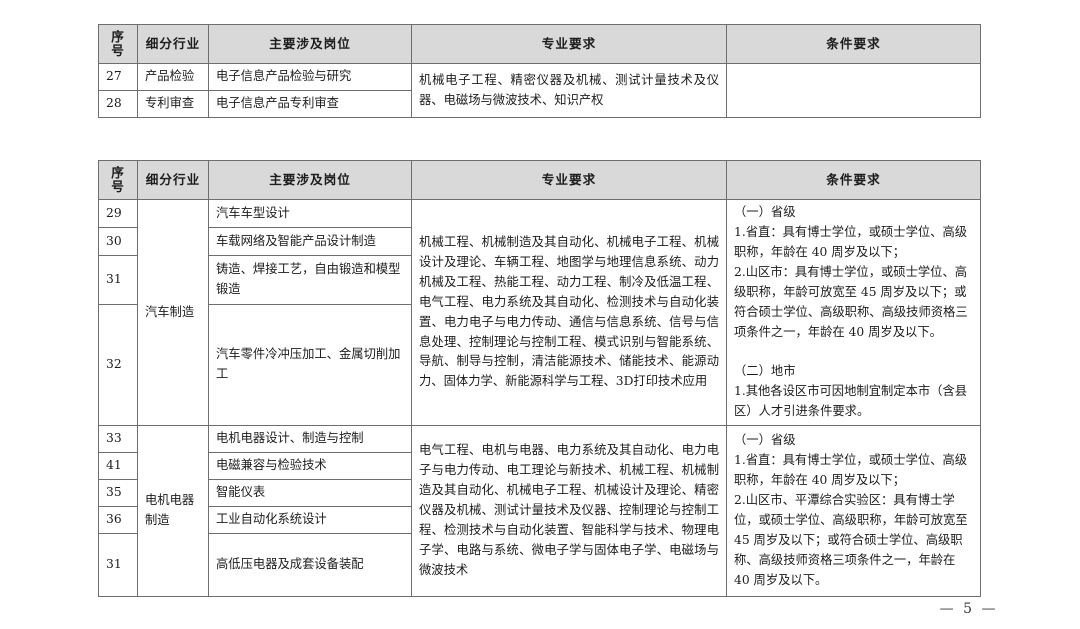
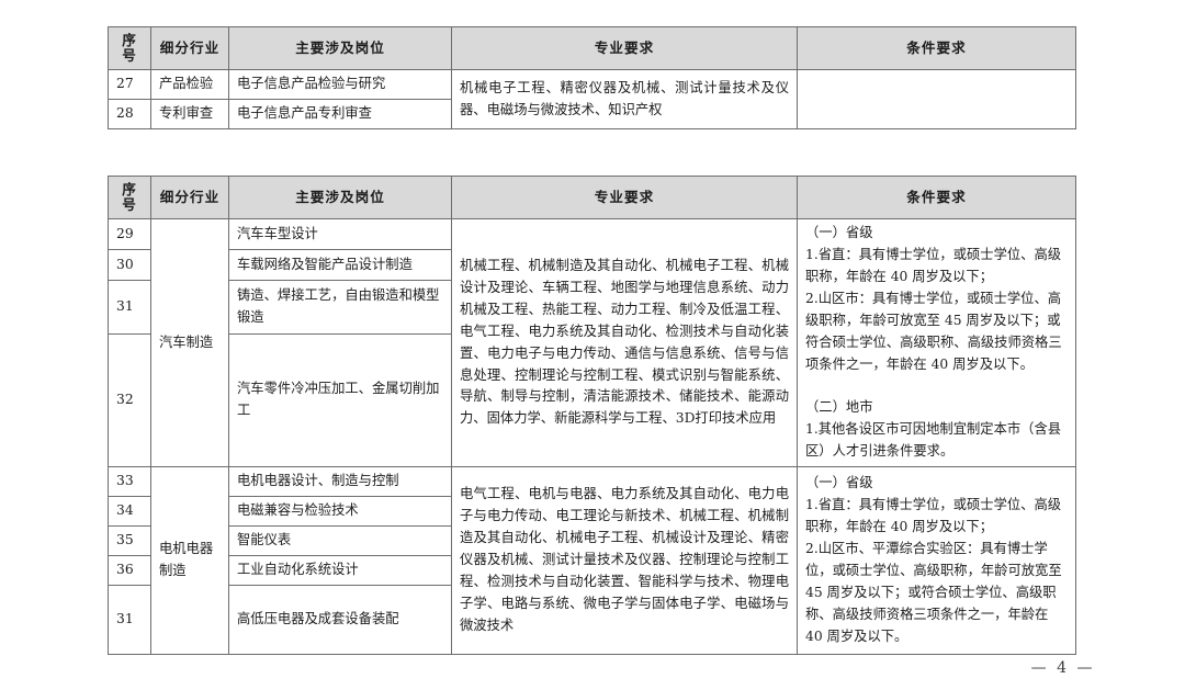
  序 号	细分行业	主要涉及岗位	专业要求	条件要求
  27	产品检验	电子信息产品检验与研究	机械电子工程、精密仪器及机械、测试计量技术及仪器、电磁场与微波技术、知识产权
  28	专利审查	电子信息产品专利审查
  序 号	细分行业	主要涉及岗位	专业要求	条件要求
  29	汽车制造	汽车车型设计	机械工程、机械制造及其自动化、机械电子工程、机械设计及理论、车辆工程、地图学与地理信息系统、动力机械及工程、热能工程、动力工程、制冷及低温工程、电气工程、电力系统及其自动化、检测技术与自动化装置、电力电子与电力传动、通信与信息系统、信号与信息处理、控制理论与控制工程、模式识别与智能系统、导航、制导与控制，清洁能源技术、储能技术、能源动力、固体力学、新能源科学与工程、3D打印技术应用	（一）省级 1.省直：具有博士学位，或硕士学位、高级职称，年龄在 40 周岁及以下； 2.山区市：具有博士学位，或硕士学位、高级职称，年龄可放宽至 45 周岁及以下；或符合硕士学位、高级职称、高级技师资格三项条件之一，年龄在 40 周岁及以下。 （二）地市 1.其他各设区市可因地制宜制定本市（含县区）人才引进条件要求。
  30	车载网络及智能产品设计制造
  31	铸造、焊接工艺，自由锻造和模型锻造
  32	汽车零件冷冲压加工、金属切削加工
  33	电机电器制造	电机电器设计、制造与控制	电气工程、电机与电器、电力系统及其自动化、电力电子与电力传动、电工理论与新技术、机械工程、机械制造及其自动化、机械电子工程、机械设计及理论、精密仪器及机械、测试计量技术及仪器、控制理论与控制工程、检测技术与自动化装置、智能科学与技术、物理电子学、电路与系统、微电子学与固体电子学、电磁场与微波技术	（一）省级 1.省直：具有博士学位，或硕士学位、高级职称，年龄在 40 周岁及以下； 2.山区市、平潭综合实验区：具有博士学位，或硕士学位、高级职称，年龄可放宽至 45 周岁及以下；或符合硕士学位、高级职称、高级技师资格三项条件之一，年龄在 40 周岁及以下。
- 41	电磁兼容与检验技术
+ 34	电磁兼容与检验技术
  35	智能仪表
  36	工业自动化系统设计
  31	高低压电器及成套设备装配
- — 5 —
+ — 4 —
